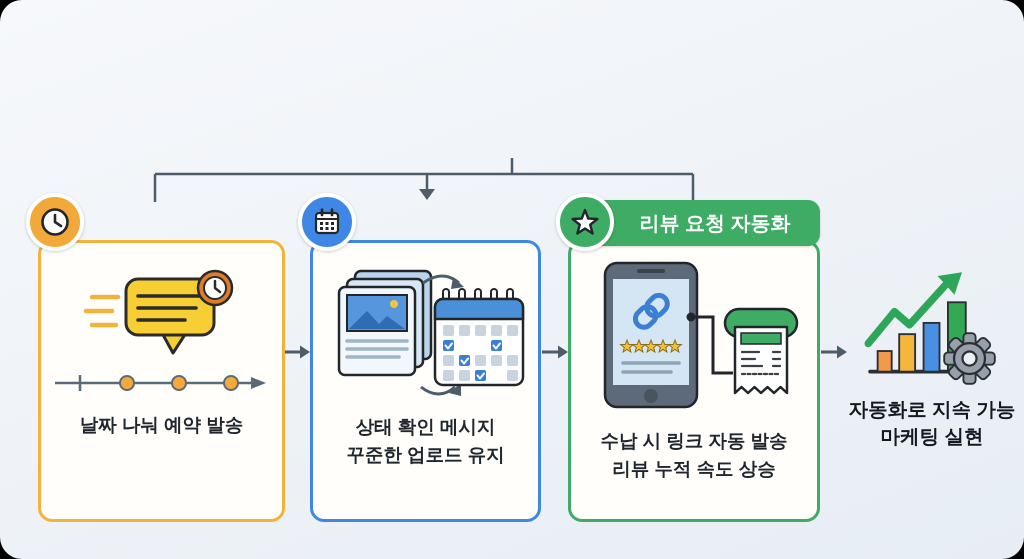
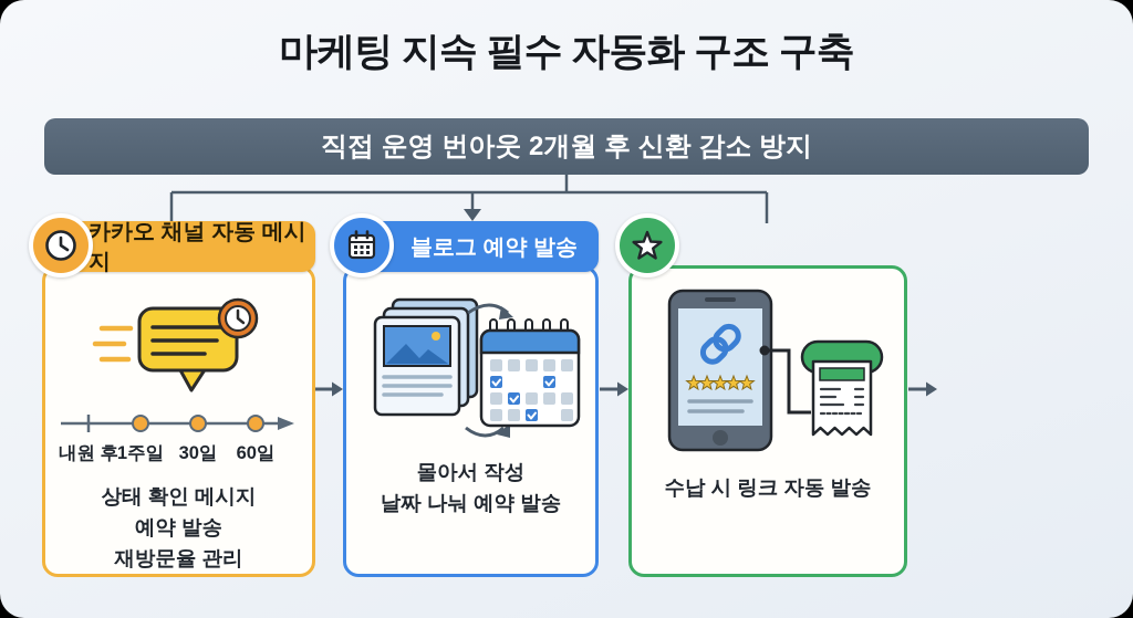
+ 마케팅 지속 필수 자동화 구조 구축
+ 직접 운영 번아웃 2개월 후 신환 감소 방지
+ 카카오 채널 자동 메시지
+ 내원 후
+ 1주일
+ 30일
+ 60일
- 날짜 나눠 예약 발송
+ 상태 확인 메시지
+ 예약 발송
+ 재방문율 관리
+ 블로그 예약 발송
+ 몰아서 작성
- 상태 확인 메시지
+ 날짜 나눠 예약 발송
- 꾸준한 업로드 유지
- 리뷰 요청 자동화
  수납 시 링크 자동 발송
- 리뷰 누적 속도 상승
- 자동화로 지속 가능
- 마케팅 실현
